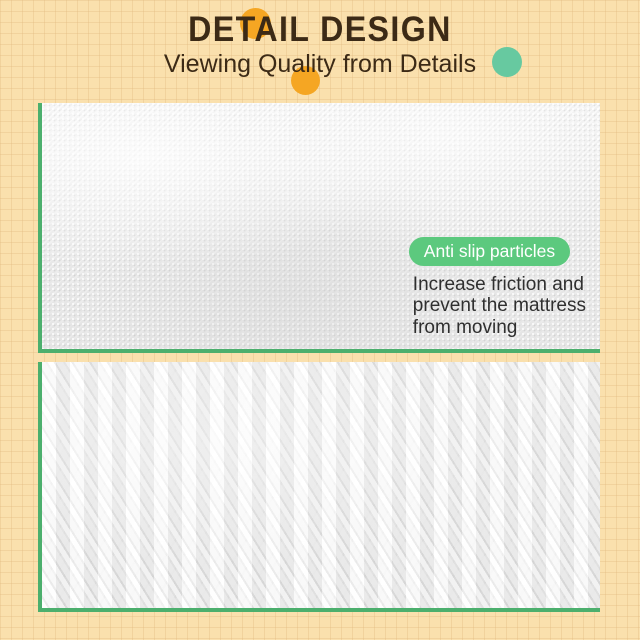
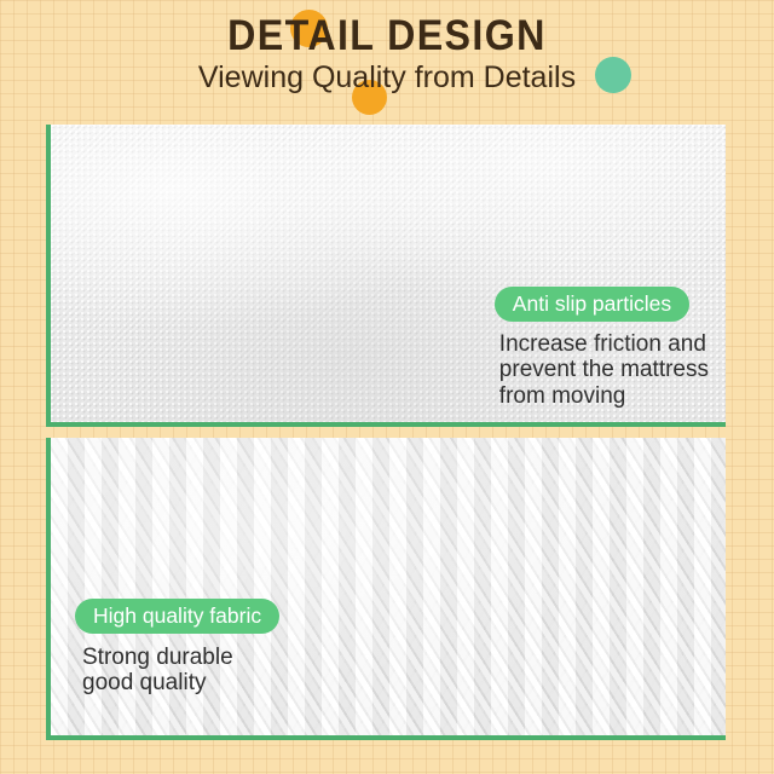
  DETAIL DESIGN
  Viewing Quality from Details
  Anti slip particles
  Increase friction and
  prevent the mattress
  from moving
+ High quality fabric
+ Strong durable
+ good quality
